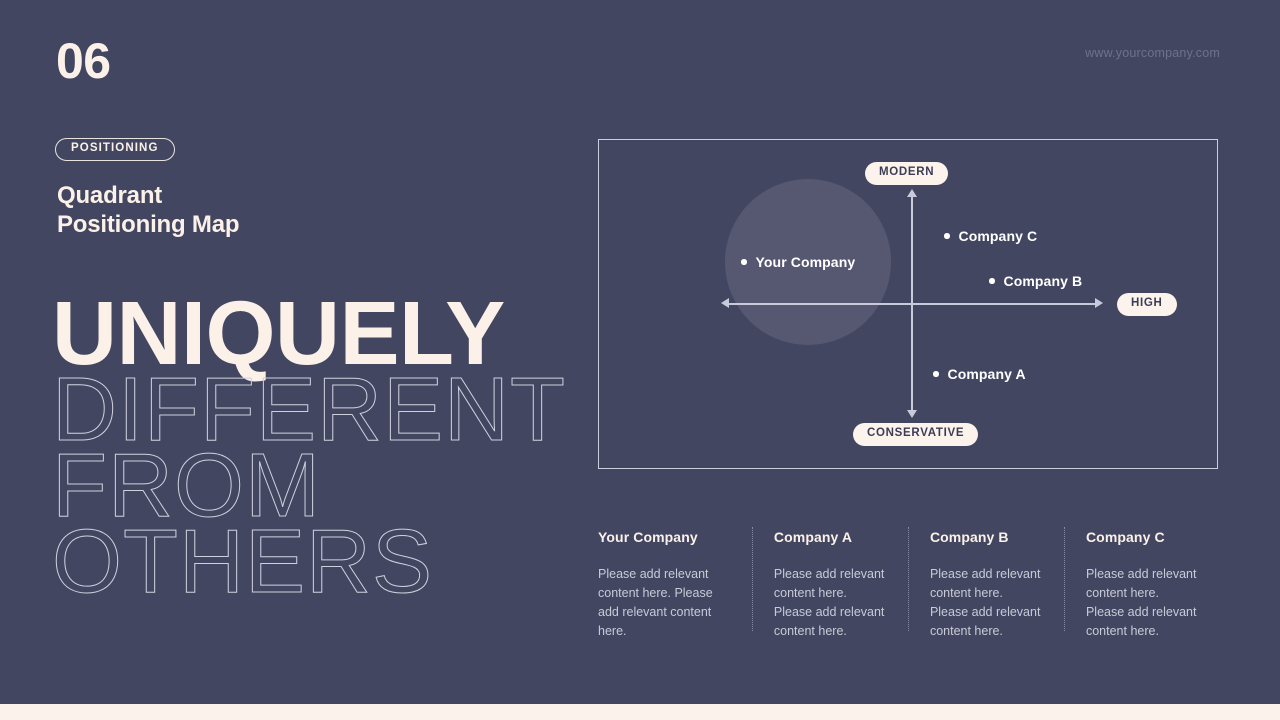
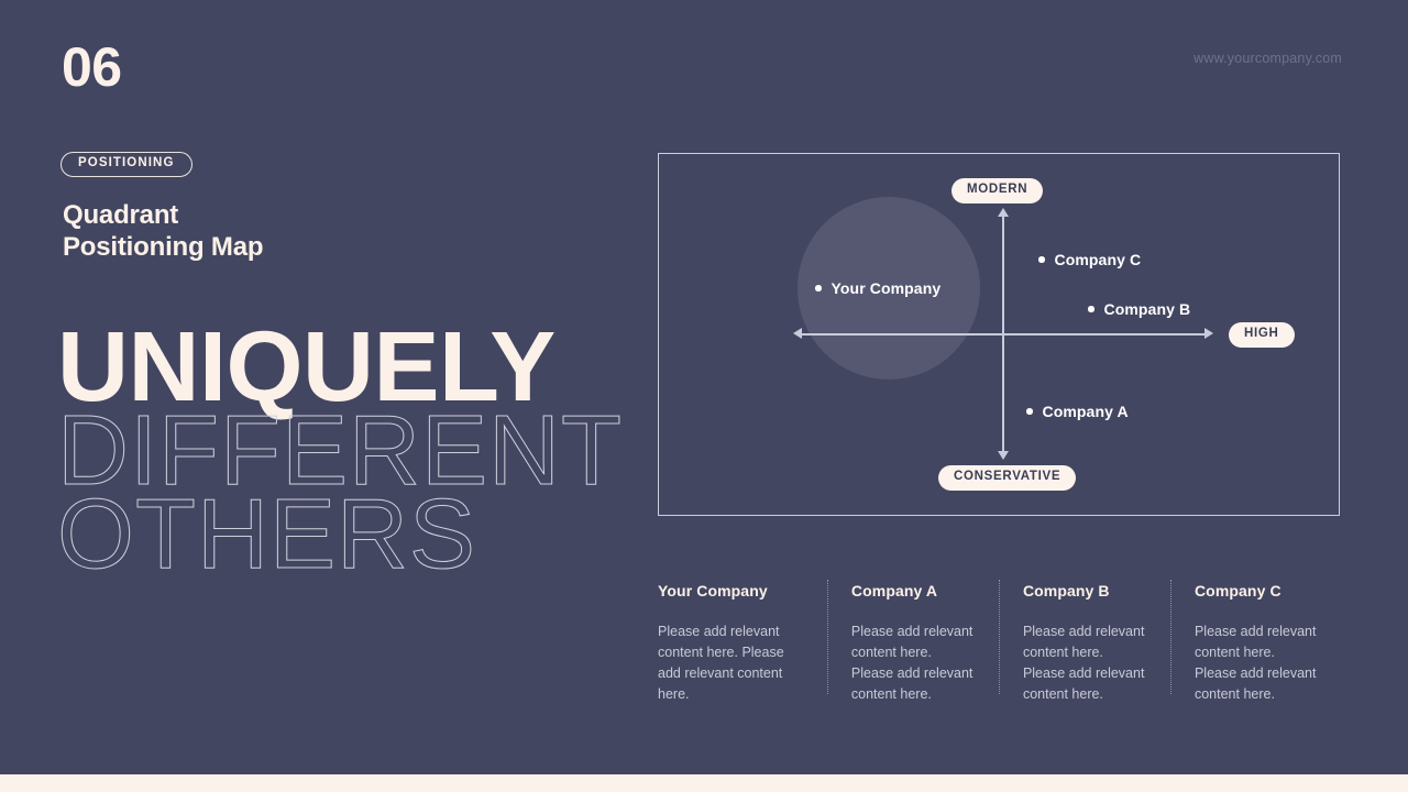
  06
  www.yourcompany.com
  POSITIONING
  Quadrant
  Positioning Map
  UNIQUELY
  DIFFERENT
- FROM
  OTHERS
  MODERN
  CONSERVATIVE
  HIGH
  Your Company
  Company C
  Company B
  Company A
  Your Company
  Please add relevant content here. Please add relevant content here.
  Company A
  Please add relevant content here. Please add relevant content here.
  Company B
  Please add relevant content here. Please add relevant content here.
  Company C
  Please add relevant content here. Please add relevant content here.
